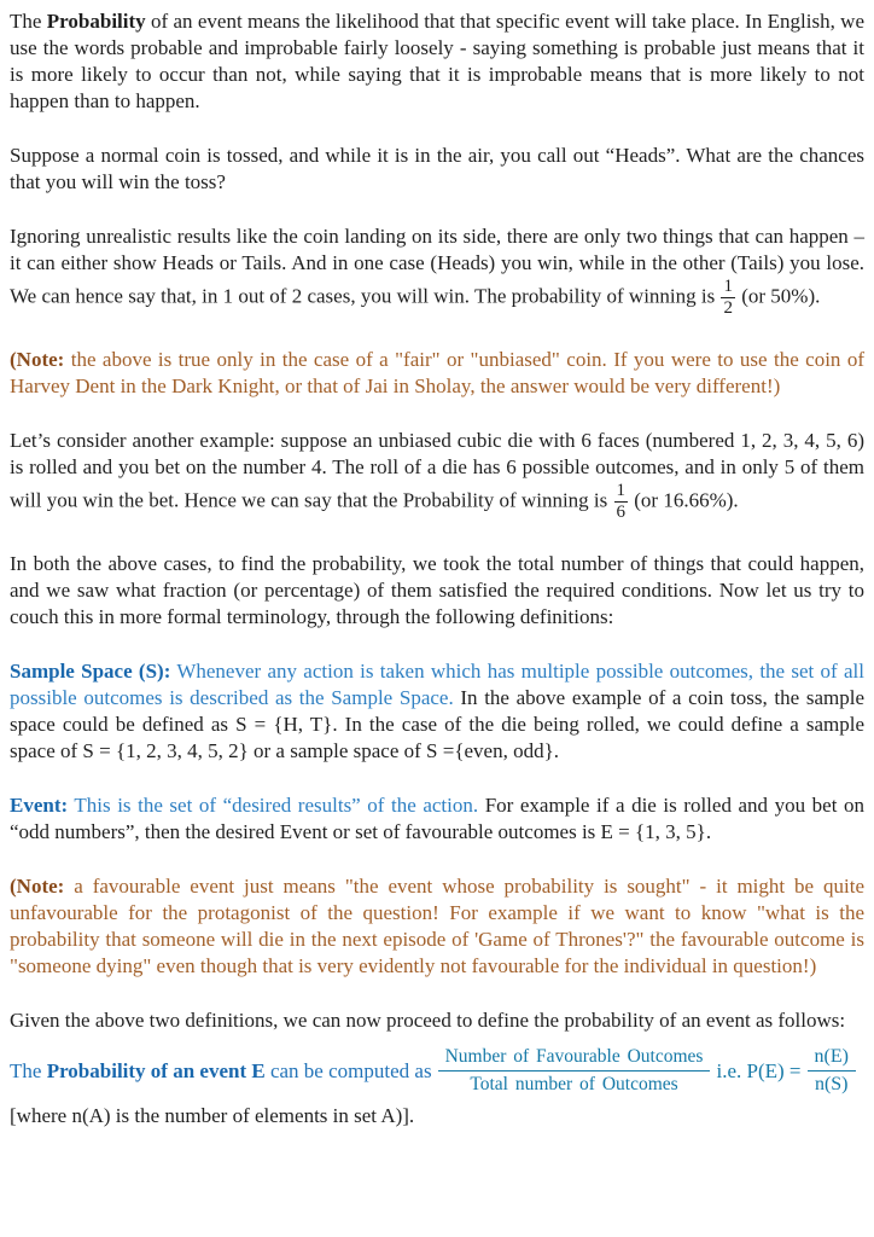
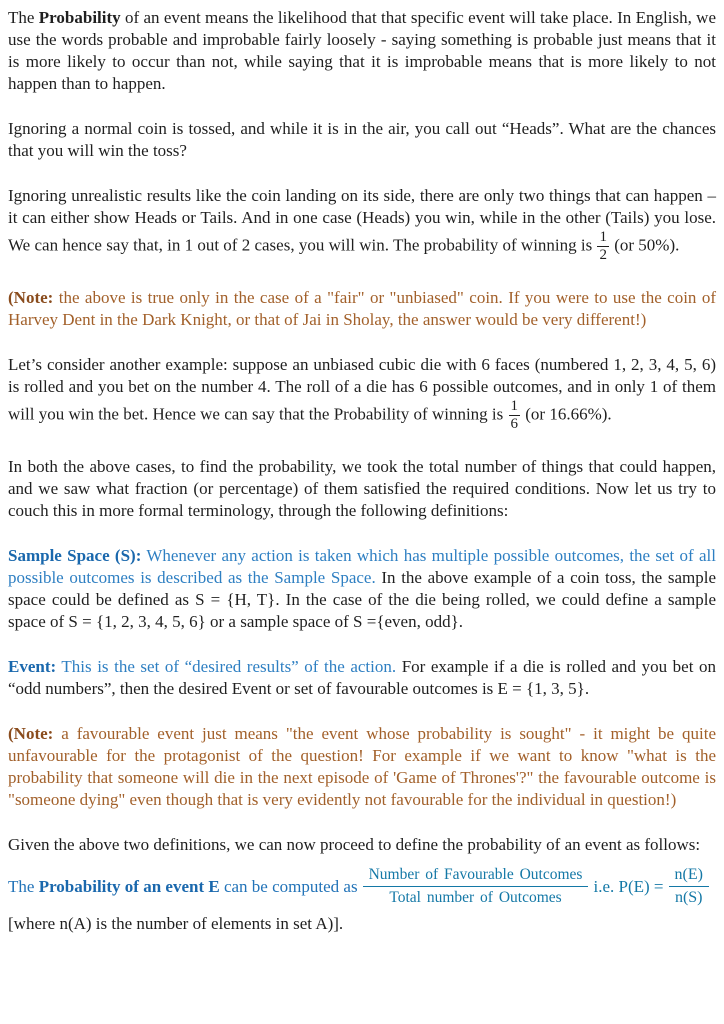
  The Probability of an event means the likelihood that that specific event will take place. In English, we use the words probable and improbable fairly loosely - saying something is probable just means that it is more likely to occur than not, while saying that it is improbable means that is more likely to not happen than to happen.
- Suppose a normal coin is tossed, and while it is in the air, you call out “Heads”. What are the chances that you will win the toss?
+ Ignoring a normal coin is tossed, and while it is in the air, you call out “Heads”. What are the chances that you will win the toss?
  Ignoring unrealistic results like the coin landing on its side, there are only two things that can happen – it can either show Heads or Tails. And in one case (Heads) you win, while in the other (Tails) you lose. We can hence say that, in 1 out of 2 cases, you will win. The probability of winning is
  1
  2
  (or 50%).
  (Note: the above is true only in the case of a "fair" or "unbiased" coin. If you were to use the coin of Harvey Dent in the Dark Knight, or that of Jai in Sholay, the answer would be very different!)
- Let’s consider another example: suppose an unbiased cubic die with 6 faces (numbered 1, 2, 3, 4, 5, 6) is rolled and you bet on the number 4. The roll of a die has 6 possible outcomes, and in only 5 of them will you win the bet. Hence we can say that the Probability of winning is
+ Let’s consider another example: suppose an unbiased cubic die with 6 faces (numbered 1, 2, 3, 4, 5, 6) is rolled and you bet on the number 4. The roll of a die has 6 possible outcomes, and in only 1 of them will you win the bet. Hence we can say that the Probability of winning is
  1
  6
  (or 16.66%).
  In both the above cases, to find the probability, we took the total number of things that could happen, and we saw what fraction (or percentage) of them satisfied the required conditions. Now let us try to couch this in more formal terminology, through the following definitions:
- Sample Space (S): Whenever any action is taken which has multiple possible outcomes, the set of all possible outcomes is described as the Sample Space. In the above example of a coin toss, the sample space could be defined as S = {H, T}. In the case of the die being rolled, we could define a sample space of S = {1, 2, 3, 4, 5, 2} or a sample space of S ={even, odd}.
+ Sample Space (S): Whenever any action is taken which has multiple possible outcomes, the set of all possible outcomes is described as the Sample Space. In the above example of a coin toss, the sample space could be defined as S = {H, T}. In the case of the die being rolled, we could define a sample space of S = {1, 2, 3, 4, 5, 6} or a sample space of S ={even, odd}.
  Event: This is the set of “desired results” of the action. For example if a die is rolled and you bet on “odd numbers”, then the desired Event or set of favourable outcomes is E = {1, 3, 5}.
  (Note: a favourable event just means "the event whose probability is sought" - it might be quite unfavourable for the protagonist of the question! For example if we want to know "what is the probability that someone will die in the next episode of 'Game of Thrones'?" the favourable outcome is "someone dying" even though that is very evidently not favourable for the individual in question!)
  Given the above two definitions, we can now proceed to define the probability of an event as follows:
  The Probability of an event E can be computed as
  Number of Favourable Outcomes
  Total number of Outcomes
  i.e. P(E) =
  n(E)
  n(S)
  [where n(A) is the number of elements in set A)].
